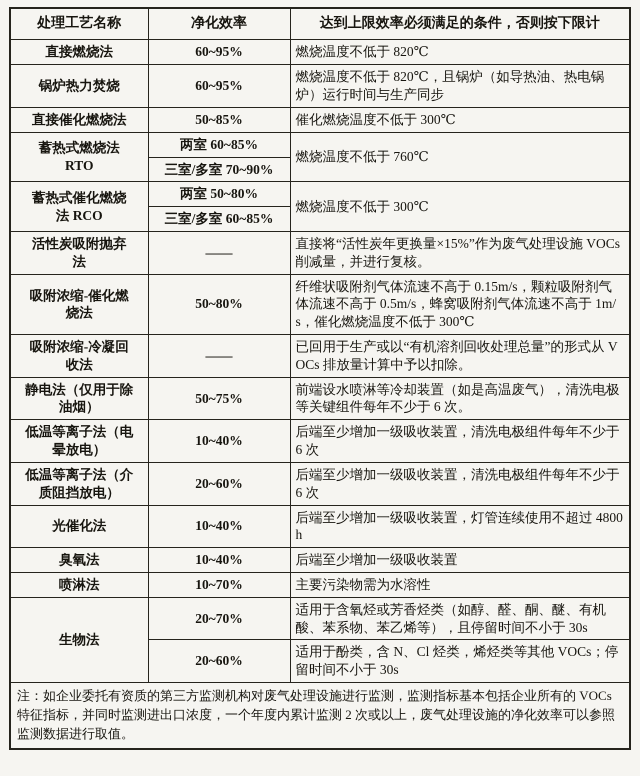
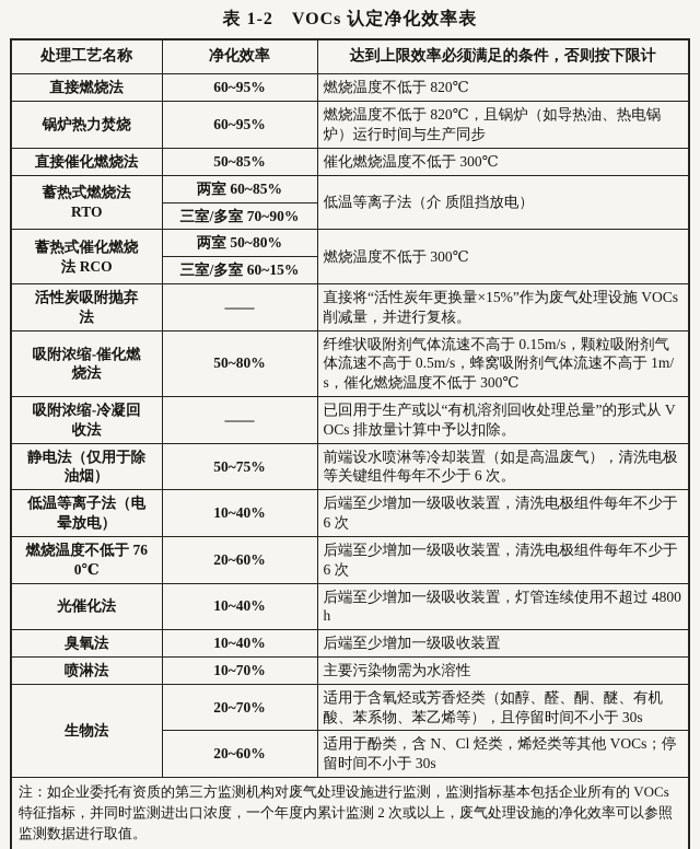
+ 表 1-2 VOCs 认定净化效率表
  处理工艺名称	净化效率	达到上限效率必须满足的条件，否则按下限计
  直接燃烧法	60~95%	燃烧温度不低于 820℃
  锅炉热力焚烧	60~95%	燃烧温度不低于 820℃，且锅炉（如导热油、热电锅炉）运行时间与生产同步
  直接催化燃烧法	50~85%	催化燃烧温度不低于 300℃
- 蓄热式燃烧法 RTO	两室 60~85%	燃烧温度不低于 760℃
+ 蓄热式燃烧法 RTO	两室 60~85%	低温等离子法（介 质阻挡放电）
  三室/多室 70~90%
  蓄热式催化燃烧 法 RCO	两室 50~80%	燃烧温度不低于 300℃
- 三室/多室 60~85%
+ 三室/多室 60~15%
  活性炭吸附抛弃 法	——	直接将“活性炭年更换量×15%”作为废气处理设施 VOCs 削减量，并进行复核。
  吸附浓缩-催化燃 烧法	50~80%	纤维状吸附剂气体流速不高于 0.15m/s，颗粒吸附剂气体流速不高于 0.5m/s，蜂窝吸附剂气体流速不高于 1m/s，催化燃烧温度不低于 300℃
  吸附浓缩-冷凝回 收法	——	已回用于生产或以“有机溶剂回收处理总量”的形式从 VOCs 排放量计算中予以扣除。
  静电法（仅用于除 油烟）	50~75%	前端设水喷淋等冷却装置（如是高温废气），清洗电极等关键组件每年不少于 6 次。
  低温等离子法（电 晕放电）	10~40%	后端至少增加一级吸收装置，清洗电极组件每年不少于 6 次
- 低温等离子法（介 质阻挡放电）	20~60%	后端至少增加一级吸收装置，清洗电极组件每年不少于 6 次
+ 燃烧温度不低于 760℃	20~60%	后端至少增加一级吸收装置，清洗电极组件每年不少于 6 次
  光催化法	10~40%	后端至少增加一级吸收装置，灯管连续使用不超过 4800h
  臭氧法	10~40%	后端至少增加一级吸收装置
  喷淋法	10~70%	主要污染物需为水溶性
  生物法	20~70%	适用于含氧烃或芳香烃类（如醇、醛、酮、醚、有机酸、苯系物、苯乙烯等），且停留时间不小于 30s
  20~60%	适用于酚类，含 N、Cl 烃类，烯烃类等其他 VOCs；停留时间不小于 30s
  注：如企业委托有资质的第三方监测机构对废气处理设施进行监测，监测指标基本包括企业所有的 VOCs 特征指标，并同时监测进出口浓度，一个年度内累计监测 2 次或以上，废气处理设施的净化效率可以参照监测数据进行取值。
